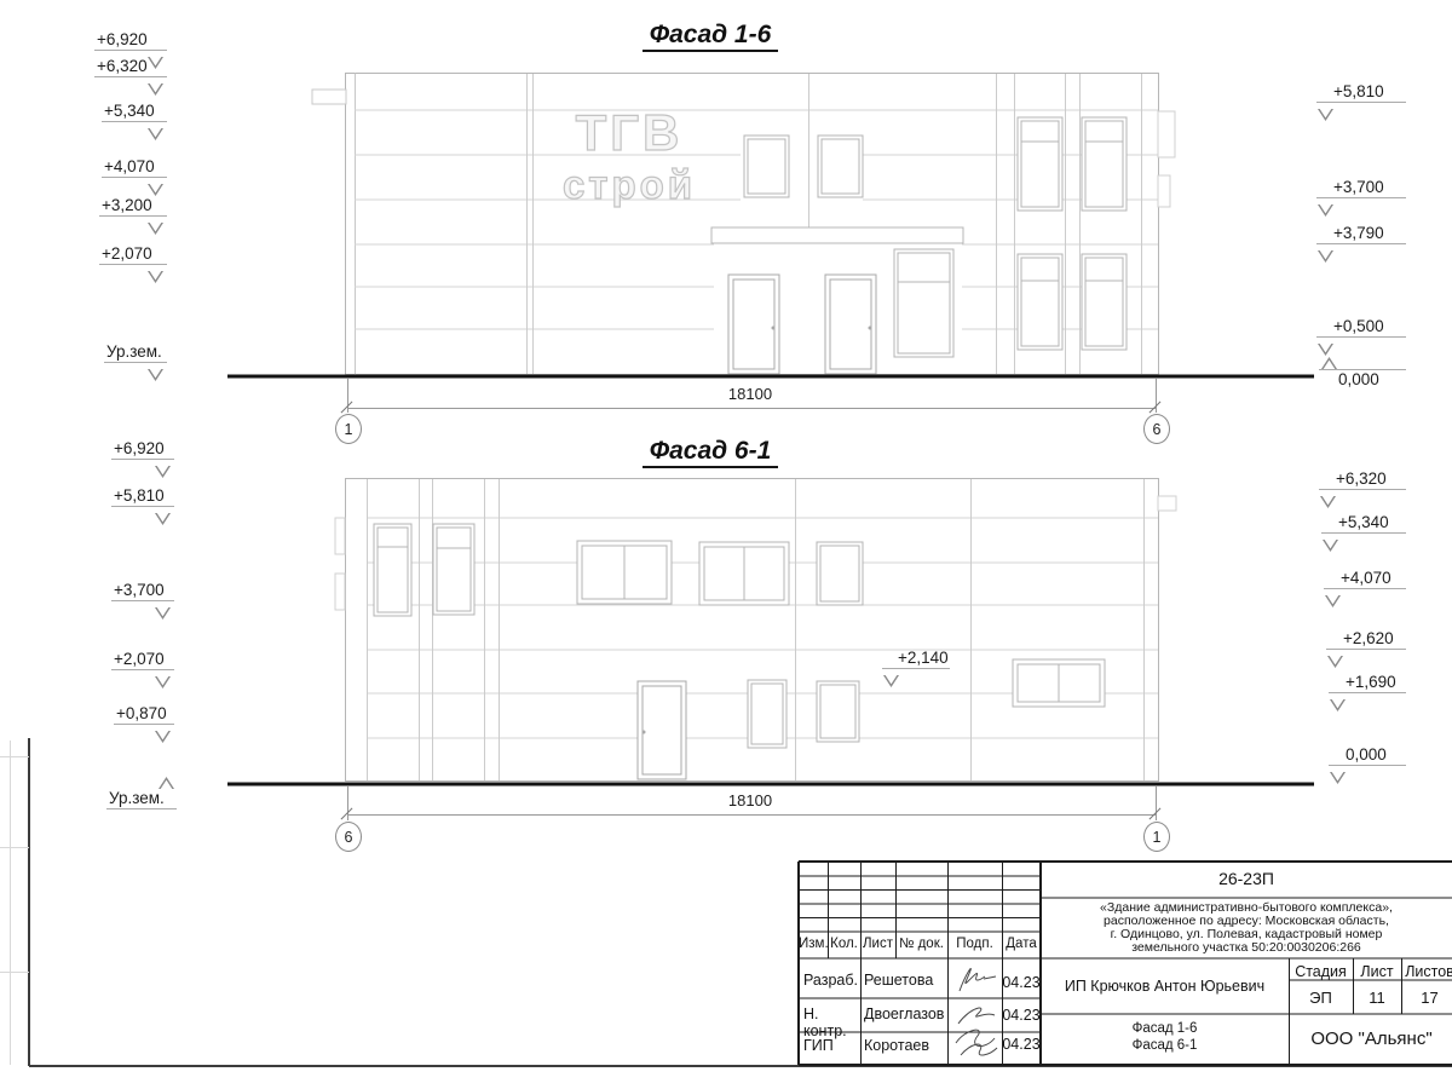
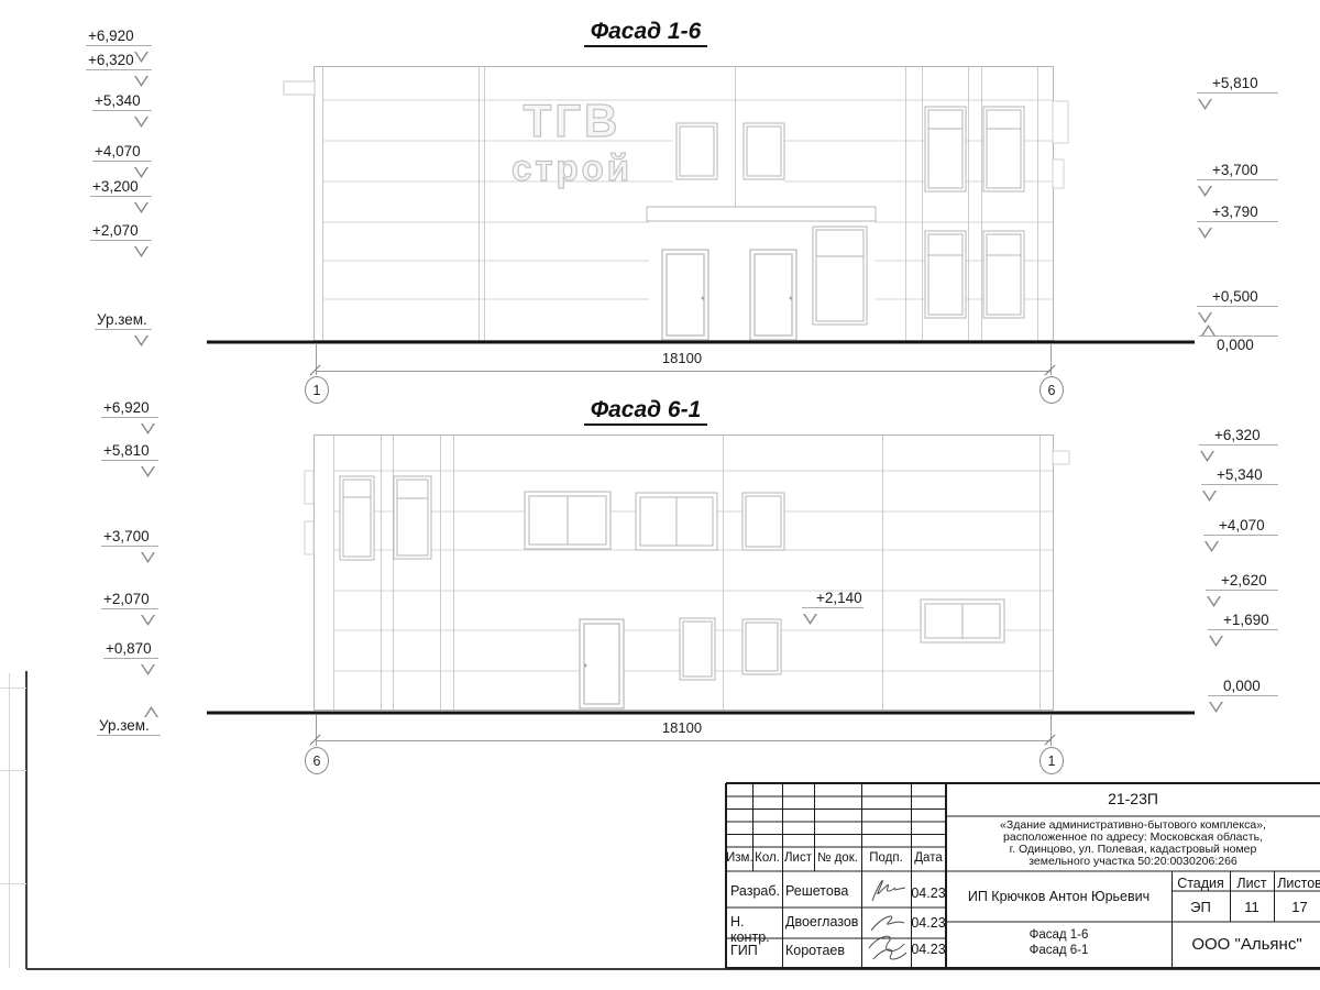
  Фасад 1-6
  Фасад 6-1
  ТГВ
  строй
  +6,920
  +6,320
  +5,340
  +4,070
  +3,200
  +2,070
  Ур.зем.
  +5,810
  +3,700
  +3,790
  +0,500
  0,000
  +6,920
  +5,810
  +3,700
  +2,070
  +0,870
  Ур.зем.
  +6,320
  +5,340
  +4,070
  +2,620
  +1,690
  0,000
  +2,140
  18100
  1
  6
  18100
  6
  1
- 26-23П
+ 21-23П
  «Здание административно-бытового комплекса»,
  расположенное по адресу: Московская область,
  г. Одинцово, ул. Полевая, кадастровый номер
  земельного участка 50:20:0030206:266
  Изм.
  Кол.
  Лист
  № док.
  Подп.
  Дата
  Разраб.
  Решетова
  04.23
  Н. контр.
  Двоеглазов
  04.23
  ГИП
  Коротаев
  04.23
  ИП Крючков Антон Юрьевич
  Стадия
  Лист
  Листов
  ЭП
  11
  17
  Фасад 1-6
  Фасад 6-1
  ООО "Альянс"
